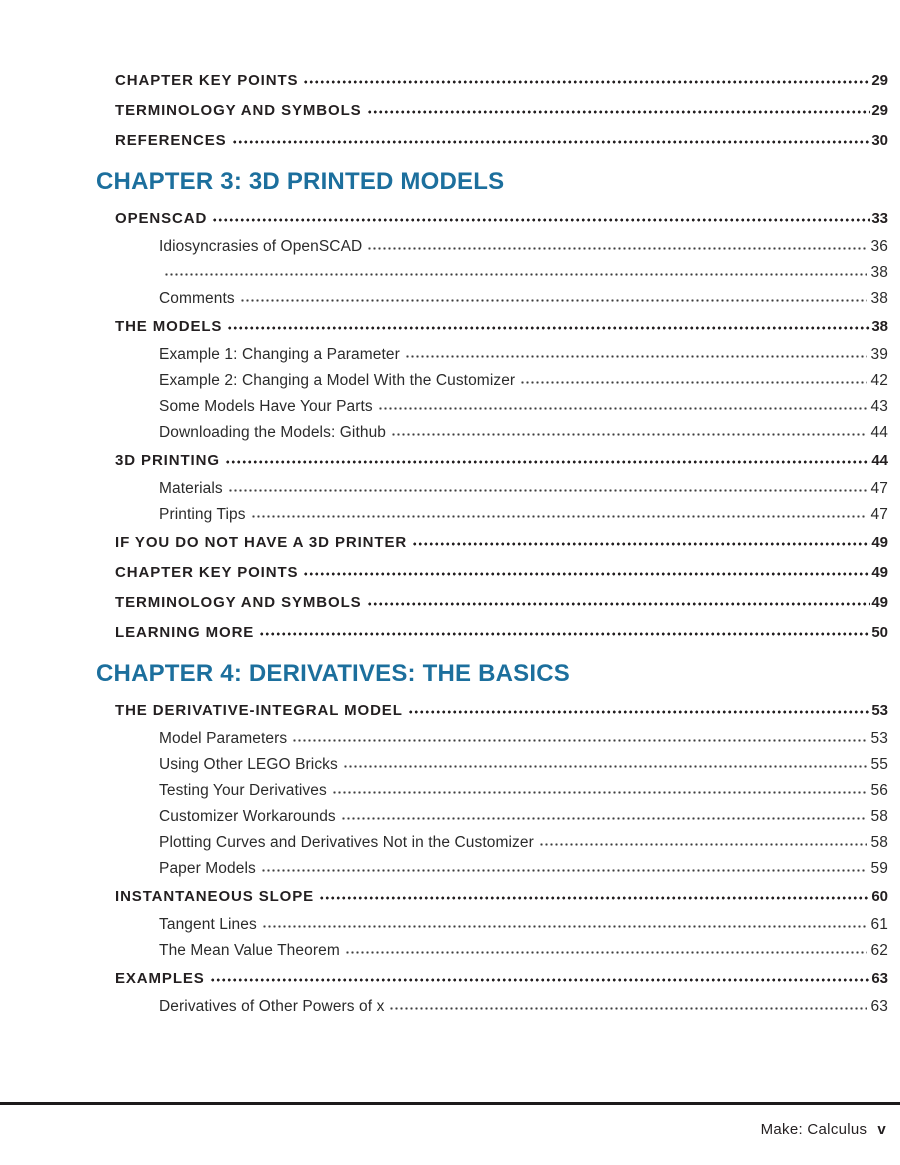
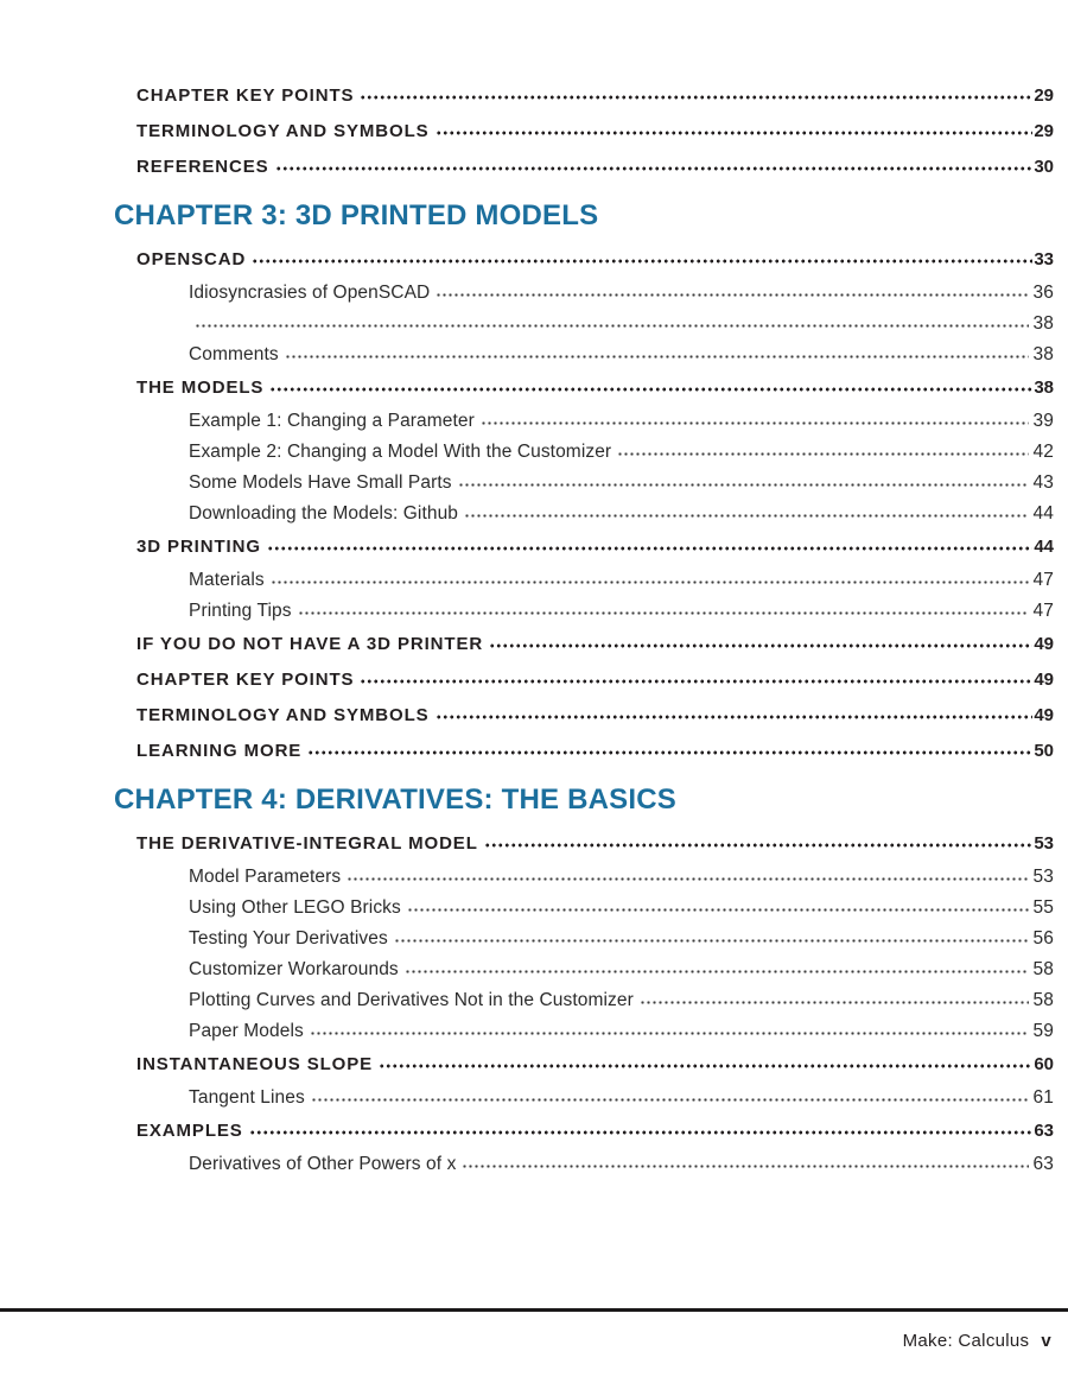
  CHAPTER KEY POINTS
  29
  TERMINOLOGY AND SYMBOLS
  29
  REFERENCES
  30
  CHAPTER 3: 3D PRINTED MODELS
  OPENSCAD
  33
  Idiosyncrasies of OpenSCAD
  36
  38
  Comments
  38
  THE MODELS
  38
  Example 1: Changing a Parameter
  39
  Example 2: Changing a Model With the Customizer
  42
- Some Models Have Your Parts
+ Some Models Have Small Parts
  43
  Downloading the Models: Github
  44
  3D PRINTING
  44
  Materials
  47
  Printing Tips
  47
  IF YOU DO NOT HAVE A 3D PRINTER
  49
  CHAPTER KEY POINTS
  49
  TERMINOLOGY AND SYMBOLS
  49
  LEARNING MORE
  50
  CHAPTER 4: DERIVATIVES: THE BASICS
  THE DERIVATIVE-INTEGRAL MODEL
  53
  Model Parameters
  53
  Using Other LEGO Bricks
  55
  Testing Your Derivatives
  56
  Customizer Workarounds
  58
  Plotting Curves and Derivatives Not in the Customizer
  58
  Paper Models
  59
  INSTANTANEOUS SLOPE
  60
  Tangent Lines
  61
- The Mean Value Theorem
- 62
  EXAMPLES
  63
  Derivatives of Other Powers of x
  63
  Make: Calculus v
